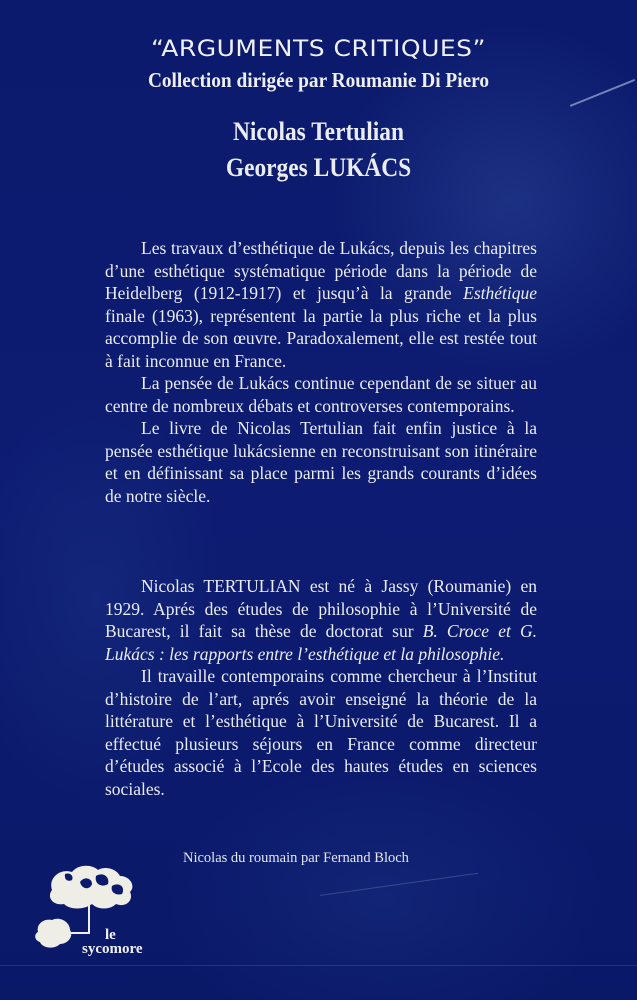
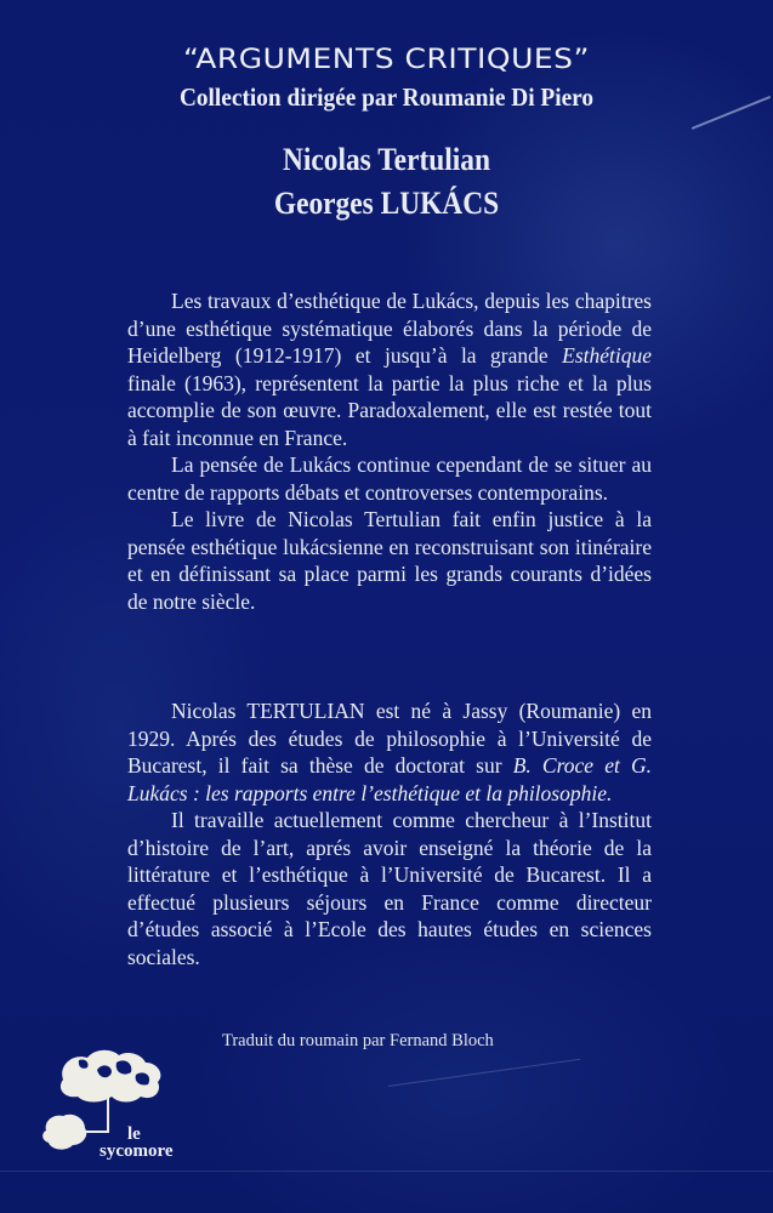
  “ARGUMENTS CRITIQUES”
  Collection dirigée par Roumanie Di Piero
  Nicolas Tertulian
  Georges LUKÁCS
- Les travaux d’esthétique de Lukács, depuis les chapitres d’une esthétique systématique période dans la période de Heidelberg (1912-1917) et jusqu’à la grande Esthétique finale (1963), représentent la partie la plus riche et la plus accomplie de son œuvre. Paradoxalement, elle est restée tout à fait inconnue en France.
+ Les travaux d’esthétique de Lukács, depuis les chapitres d’une esthétique systématique élaborés dans la période de Heidelberg (1912-1917) et jusqu’à la grande Esthétique finale (1963), représentent la partie la plus riche et la plus accomplie de son œuvre. Paradoxalement, elle est restée tout à fait inconnue en France.
- La pensée de Lukács continue cependant de se situer au centre de nombreux débats et controverses contemporains.
+ La pensée de Lukács continue cependant de se situer au centre de rapports débats et controverses contemporains.
  Le livre de Nicolas Tertulian fait enfin justice à la pensée esthétique lukácsienne en reconstruisant son itinéraire et en définissant sa place parmi les grands courants d’idées de notre siècle.
  Nicolas TERTULIAN est né à Jassy (Roumanie) en 1929. Aprés des études de philosophie à l’Université de Bucarest, il fait sa thèse de doctorat sur B. Croce et G. Lukács : les rapports entre l’esthétique et la philosophie.
- Il travaille contemporains comme chercheur à l’Institut d’histoire de l’art, aprés avoir enseigné la théorie de la littérature et l’esthétique à l’Université de Bucarest. Il a effectué plusieurs séjours en France comme directeur d’études associé à l’Ecole des hautes études en sciences sociales.
+ Il travaille actuellement comme chercheur à l’Institut d’histoire de l’art, aprés avoir enseigné la théorie de la littérature et l’esthétique à l’Université de Bucarest. Il a effectué plusieurs séjours en France comme directeur d’études associé à l’Ecole des hautes études en sciences sociales.
- Nicolas du roumain par Fernand Bloch
+ Traduit du roumain par Fernand Bloch
  le
  sycomore
